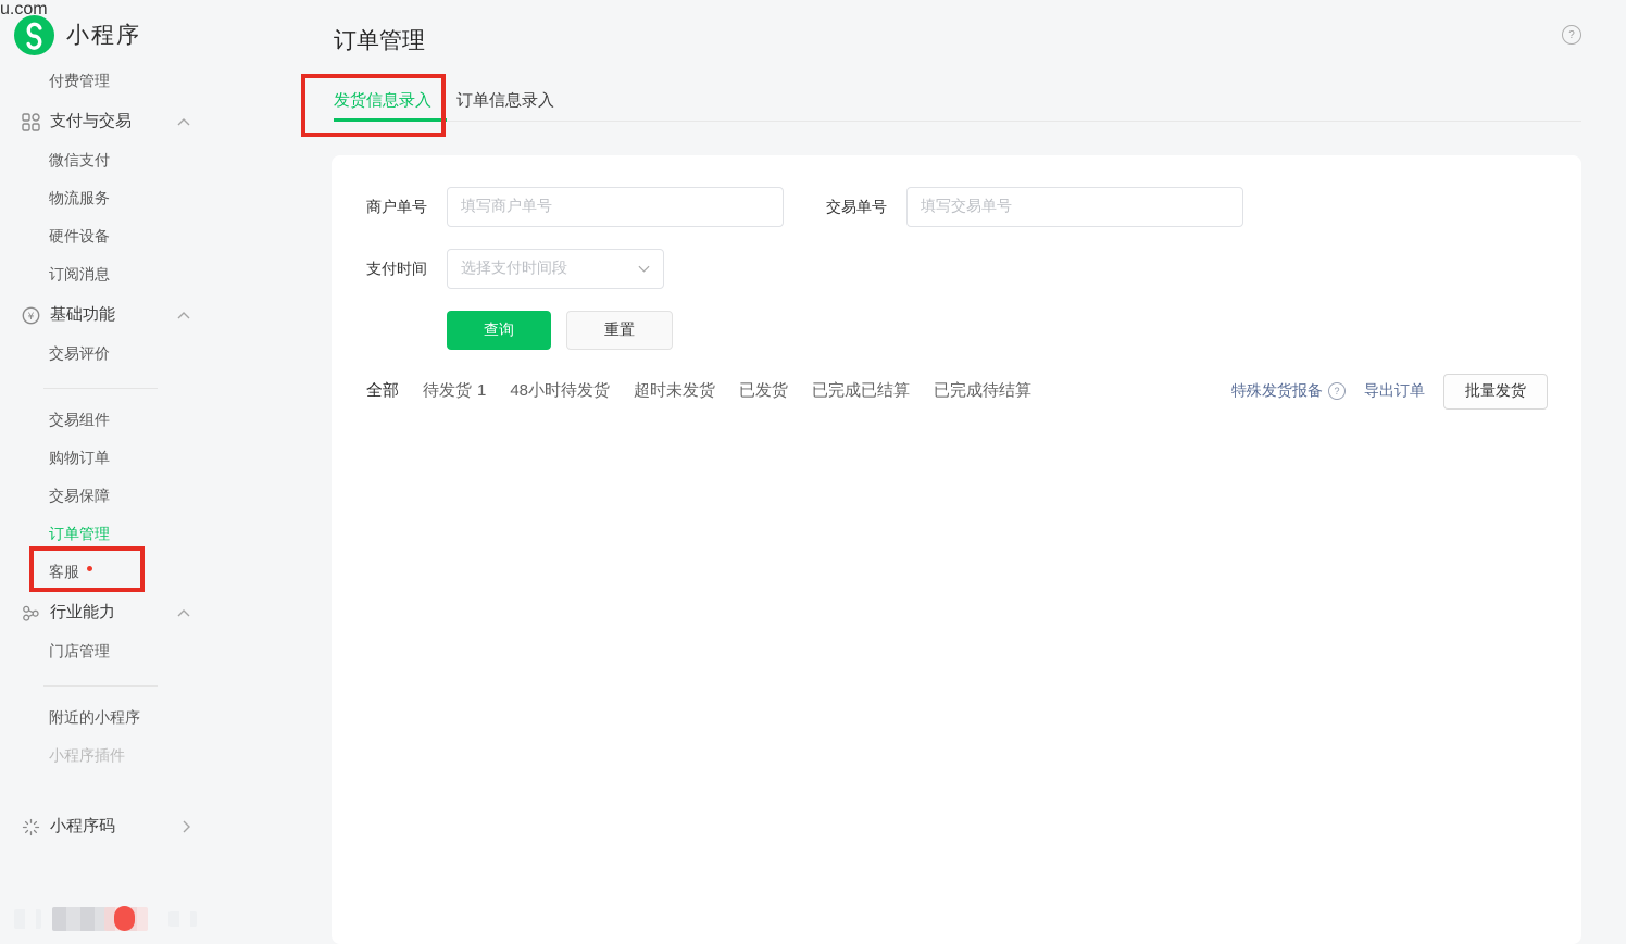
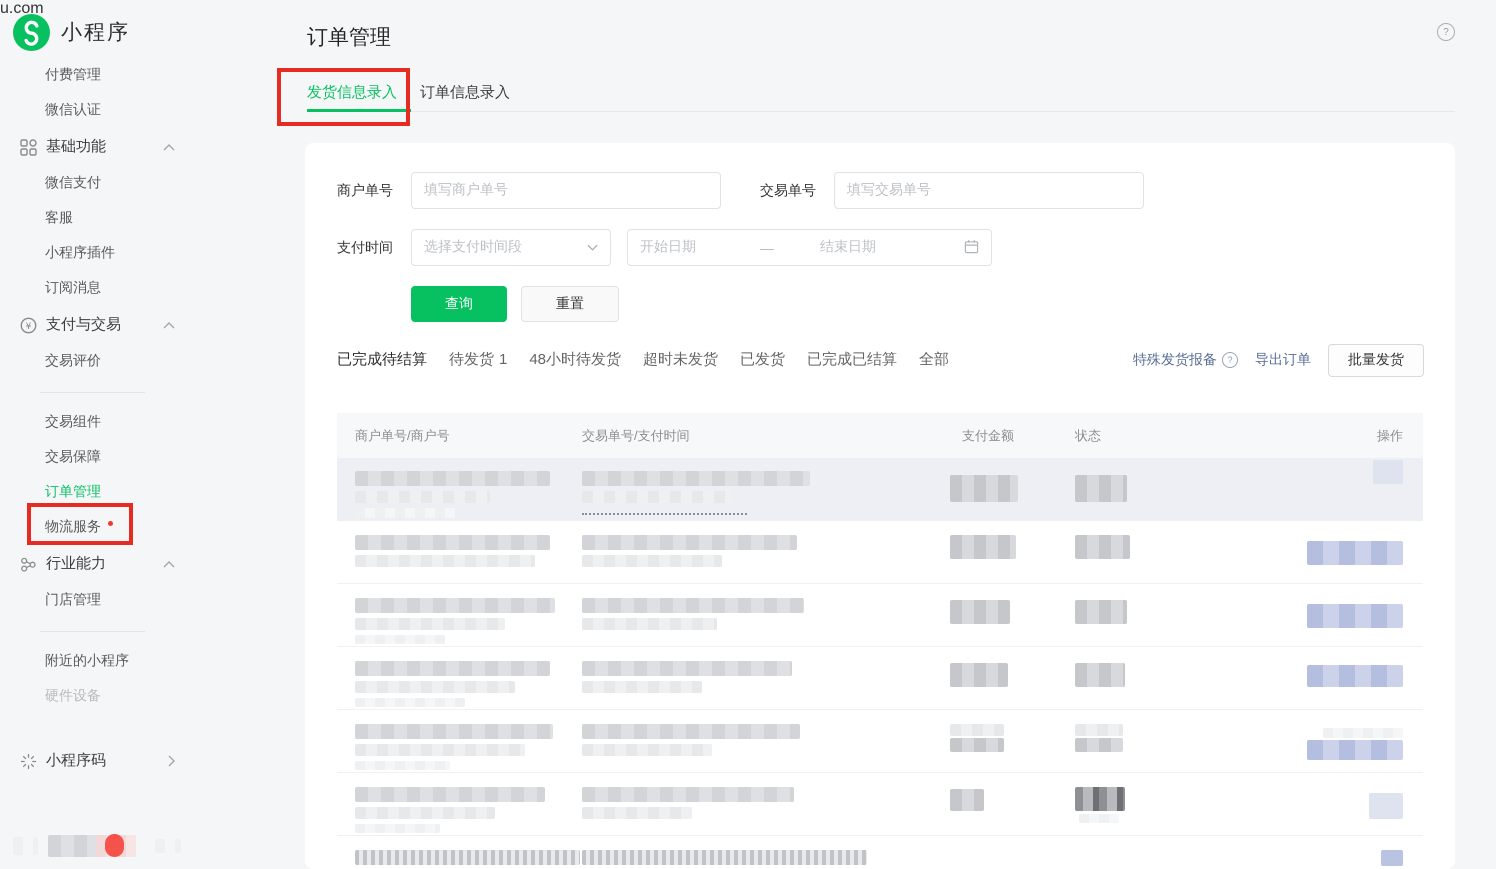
  小程序
  付费管理
+ 微信认证
- 支付与交易
+ 基础功能
  微信支付
- 物流服务
+ 客服
- 硬件设备
+ 小程序插件
  订阅消息
  ¥
- 基础功能
+ 支付与交易
  交易评价
  交易组件
- 购物订单
  交易保障
  订单管理
- 客服
+ 物流服务
  行业能力
  门店管理
  附近的小程序
- 小程序插件
+ 硬件设备
  小程序码
  订单管理
  ?
  发货信息录入
  订单信息录入
  商户单号
  填写商户单号
  交易单号
  填写交易单号
  支付时间
  选择支付时间段
+ 开始日期
+ —
+ 结束日期
  查询
  重置
- 全部
+ 已完成待结算
  待发货
  1
  48小时待发货
  超时未发货
  已发货
  已完成已结算
- 已完成待结算
+ 全部
  特殊发货报备
  ?
  导出订单
  批量发货
+ 商户单号/商户号
+ 交易单号/支付时间
+ 支付金额
+ 状态
+ 操作
  u.com
